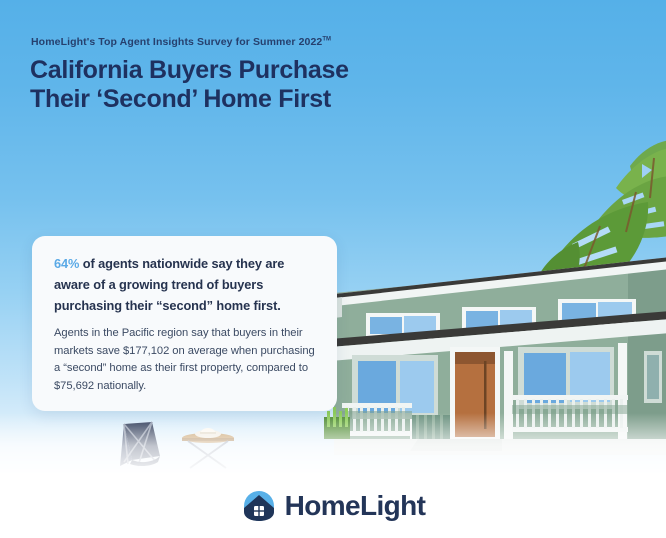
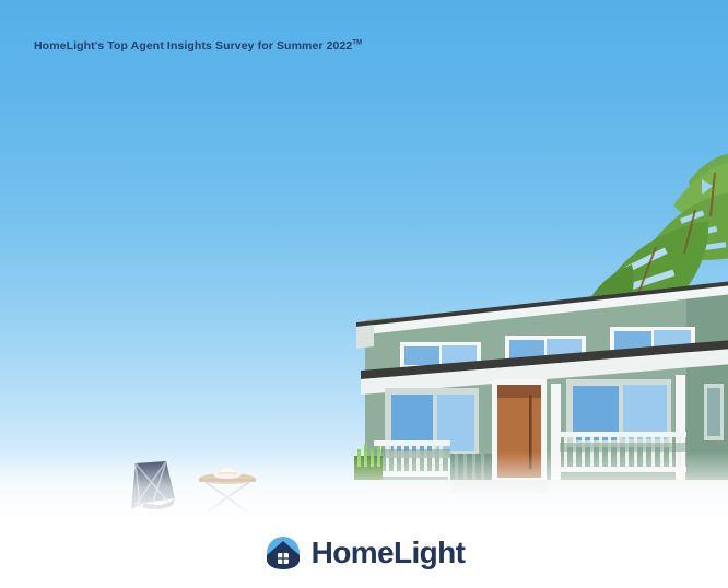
  HomeLight's Top Agent Insights Survey for Summer 2022
- California Buyers Purchase
- Their ‘Second’ Home First
- 64% of agents nationwide say they are aware of a growing trend of buyers purchasing their “second” home first.
- Agents in the Pacific region say that buyers in their markets save $177,102 on average when purchasing a “second” home as their first property, compared to $75,692 nationally.
  HomeLight
